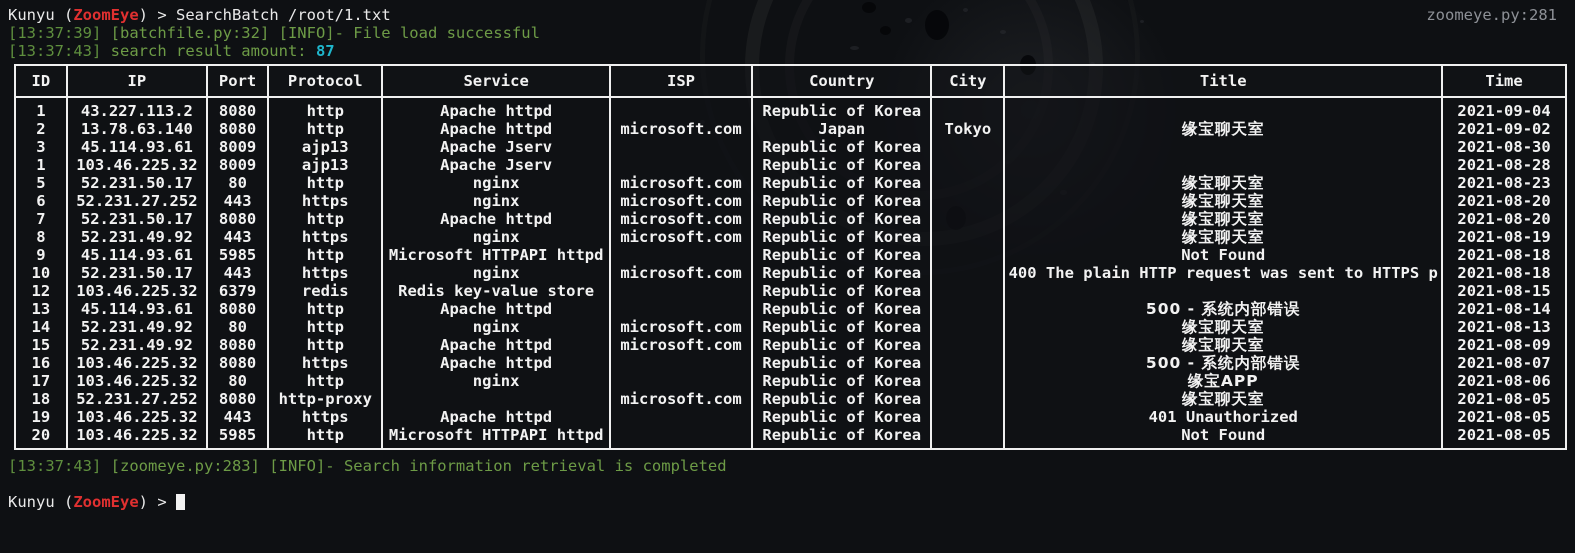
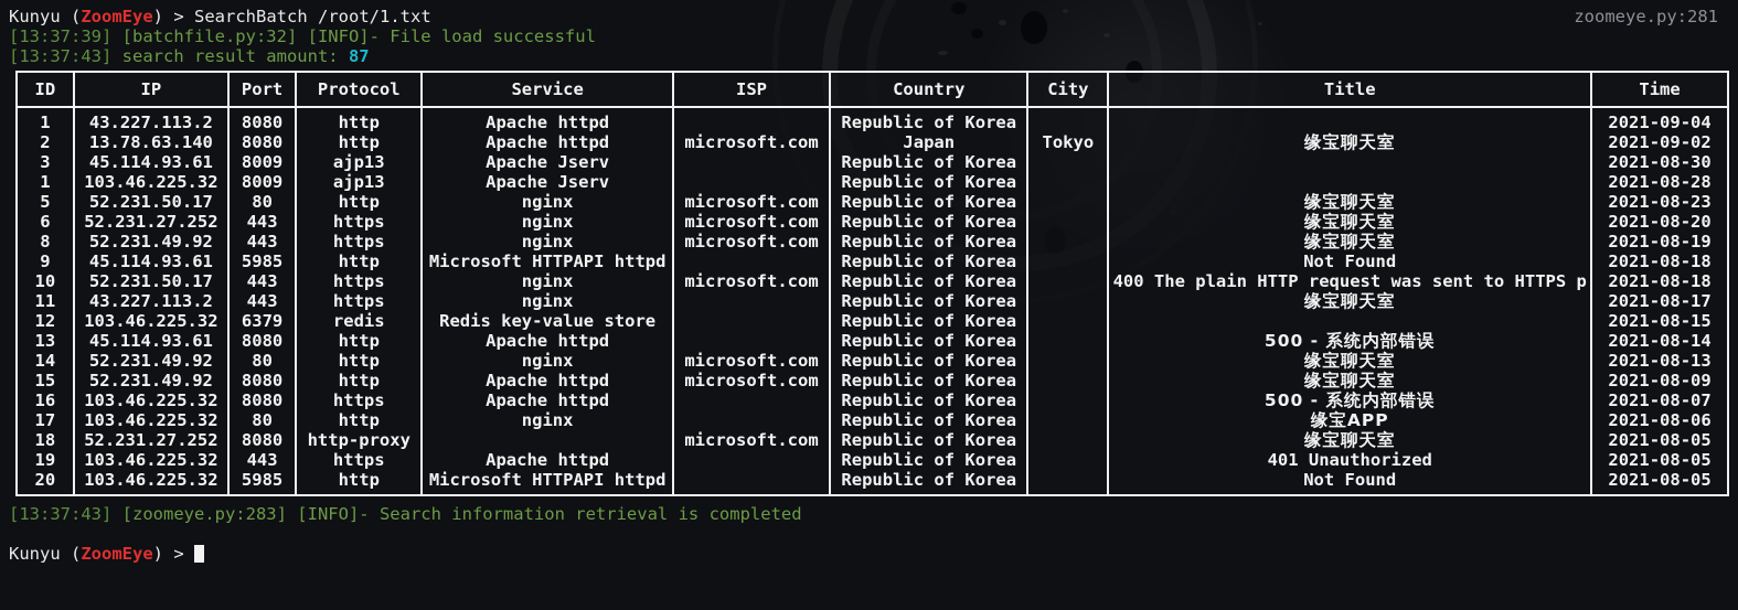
  Kunyu (ZoomEye) > SearchBatch /root/1.txt
  [13:37:39] [batchfile.py:32] [INFO]- File load successful
  [13:37:43] search result amount: 87
  zoomeye.py:281
  ID	IP	Port	Protocol	Service	ISP	Country	City	Title	Time
  1	43.227.113.2	8080	http	Apache httpd		Republic of Korea			2021-09-04
  2	13.78.63.140	8080	http	Apache httpd	microsoft.com	Japan	Tokyo	缘宝聊天室	2021-09-02
  3	45.114.93.61	8009	ajp13	Apache Jserv		Republic of Korea			2021-08-30
  1	103.46.225.32	8009	ajp13	Apache Jserv		Republic of Korea			2021-08-28
  5	52.231.50.17	80	http	nginx	microsoft.com	Republic of Korea		缘宝聊天室	2021-08-23
  6	52.231.27.252	443	https	nginx	microsoft.com	Republic of Korea		缘宝聊天室	2021-08-20
- 7	52.231.50.17	8080	http	Apache httpd	microsoft.com	Republic of Korea		缘宝聊天室	2021-08-20
  8	52.231.49.92	443	https	nginx	microsoft.com	Republic of Korea		缘宝聊天室	2021-08-19
  9	45.114.93.61	5985	http	Microsoft HTTPAPI httpd		Republic of Korea		Not Found	2021-08-18
  10	52.231.50.17	443	https	nginx	microsoft.com	Republic of Korea		400 The plain HTTP request was sent to HTTPS p	2021-08-18
+ 11	43.227.113.2	443	https	nginx		Republic of Korea		缘宝聊天室	2021-08-17
  12	103.46.225.32	6379	redis	Redis key-value store		Republic of Korea			2021-08-15
  13	45.114.93.61	8080	http	Apache httpd		Republic of Korea		500 - 系统内部错误	2021-08-14
  14	52.231.49.92	80	http	nginx	microsoft.com	Republic of Korea		缘宝聊天室	2021-08-13
  15	52.231.49.92	8080	http	Apache httpd	microsoft.com	Republic of Korea		缘宝聊天室	2021-08-09
  16	103.46.225.32	8080	https	Apache httpd		Republic of Korea		500 - 系统内部错误	2021-08-07
  17	103.46.225.32	80	http	nginx		Republic of Korea		缘宝APP	2021-08-06
  18	52.231.27.252	8080	http-proxy		microsoft.com	Republic of Korea		缘宝聊天室	2021-08-05
  19	103.46.225.32	443	https	Apache httpd		Republic of Korea		401 Unauthorized	2021-08-05
  20	103.46.225.32	5985	http	Microsoft HTTPAPI httpd		Republic of Korea		Not Found	2021-08-05
  [13:37:43] [zoomeye.py:283] [INFO]- Search information retrieval is completed
  Kunyu (ZoomEye) >
